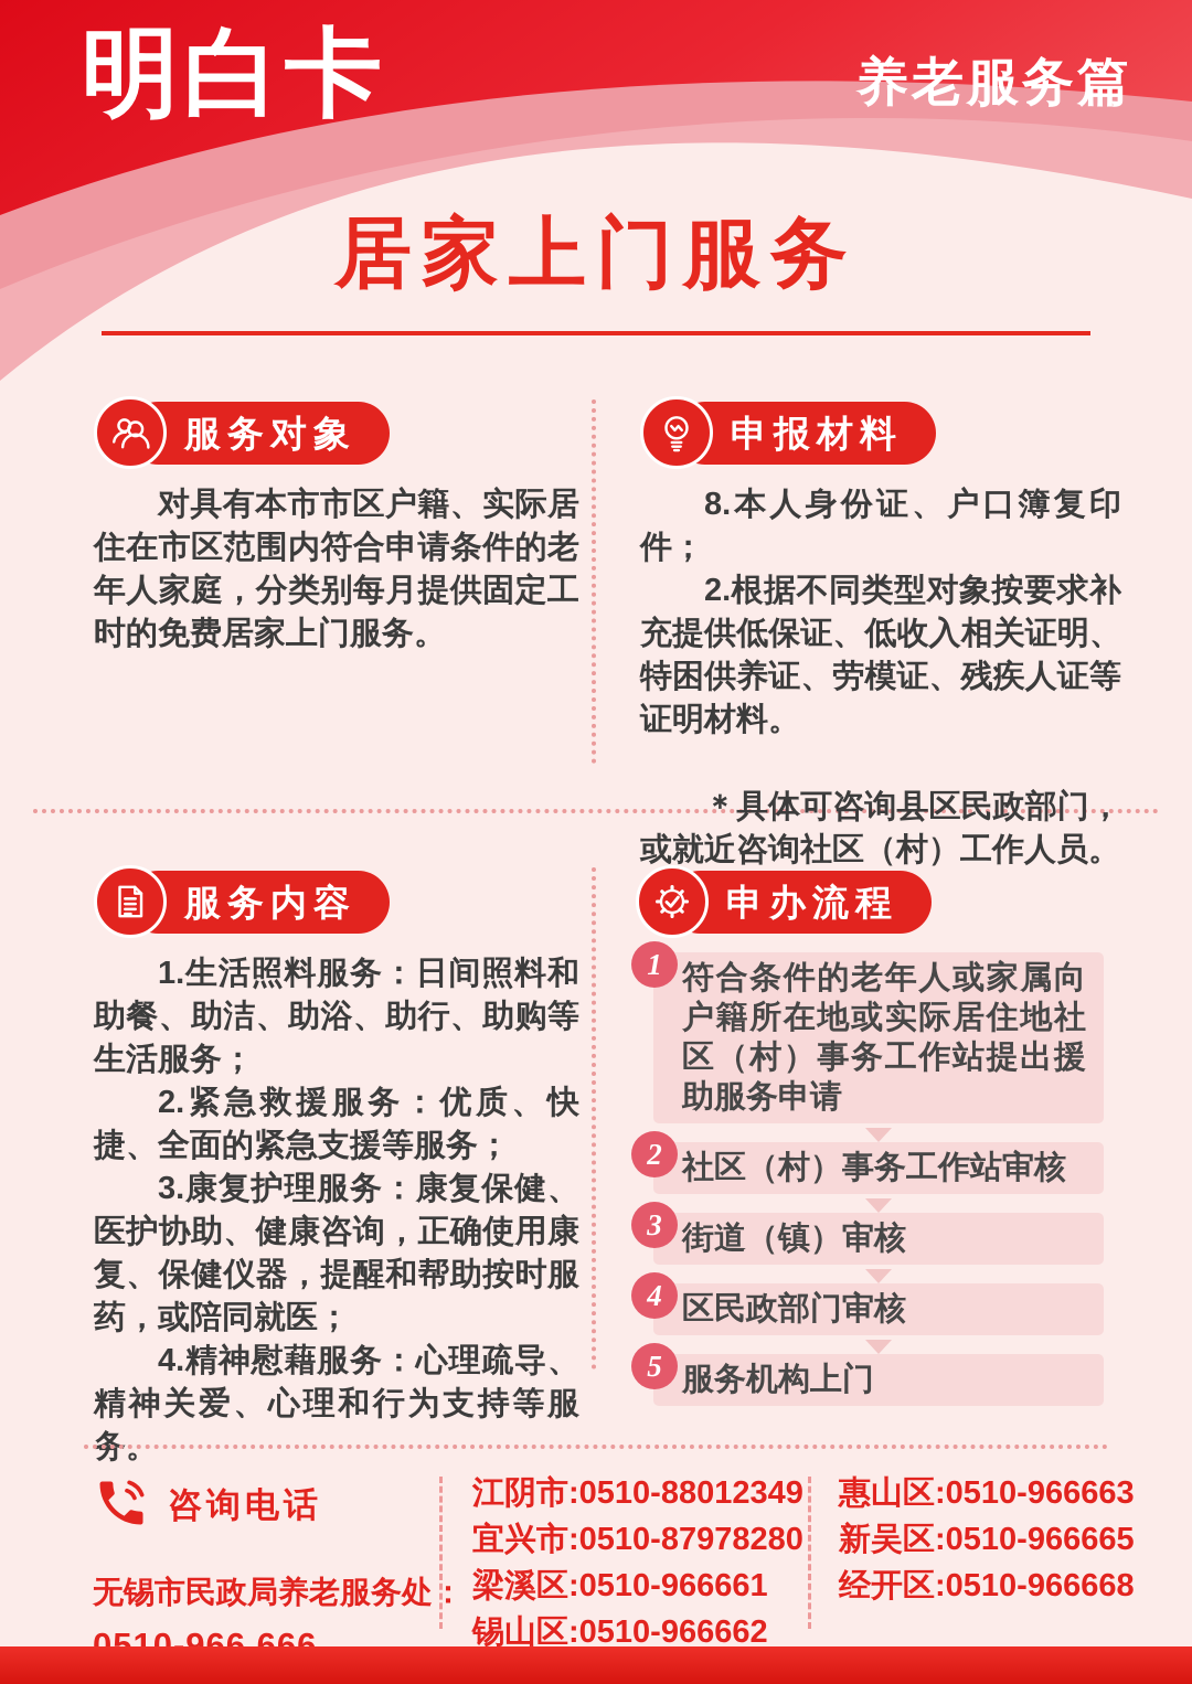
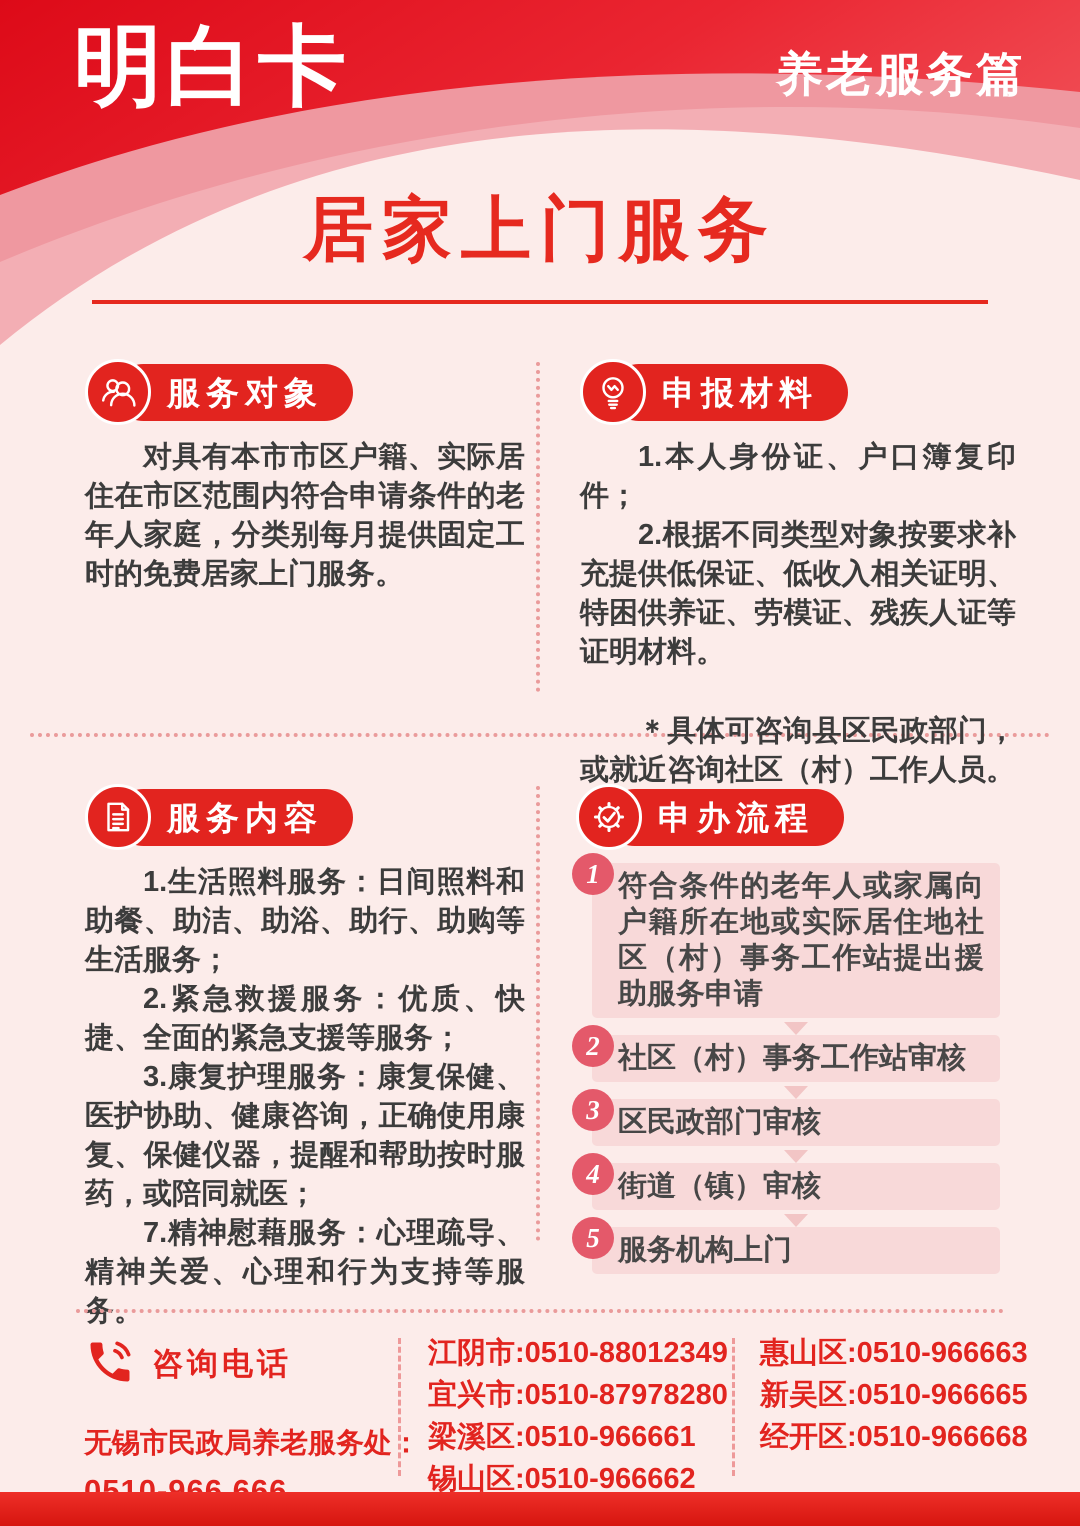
  明白卡
  养老服务篇
  居家上门服务
  服务对象
  对具有本市市区户籍、实际居住在市区范围内符合申请条件的老年人家庭，分类别每月提供固定工时的免费居家上门服务。
  申报材料
- 8.本人身份证、户口簿复印件；
+ 1.本人身份证、户口簿复印件；
  2.根据不同类型对象按要求补充提供低保证、低收入相关证明、特困供养证、劳模证、残疾人证等证明材料。
  ＊具体可咨询县区民政部门，或就近咨询社区（村）工作人员。
  服务内容
  1.生活照料服务：日间照料和助餐、助洁、助浴、助行、助购等生活服务；
  2.紧急救援服务：优质、快捷、全面的紧急支援等服务；
  3.康复护理服务：康复保健、医护协助、健康咨询，正确使用康复、保健仪器，提醒和帮助按时服药，或陪同就医；
- 4.精神慰藉服务：心理疏导、精神关爱、心理和行为支持等服务。
+ 7.精神慰藉服务：心理疏导、精神关爱、心理和行为支持等服务。
  申办流程
  1
  符合条件的老年人或家属向户籍所在地或实际居住地社区（村）事务工作站提出援助服务申请
  2
  社区（村）事务工作站审核
  3
- 街道（镇）审核
+ 区民政部门审核
  4
- 区民政部门审核
+ 街道（镇）审核
  5
  服务机构上门
  咨询电话
  无锡市民政局养老服务处：
  0510-966 666
  江阴市:0510-88012349
  宜兴市:0510-87978280
  梁溪区:0510-966661
  锡山区:0510-966662
  惠山区:0510-966663
  新吴区:0510-966665
  经开区:0510-966668
